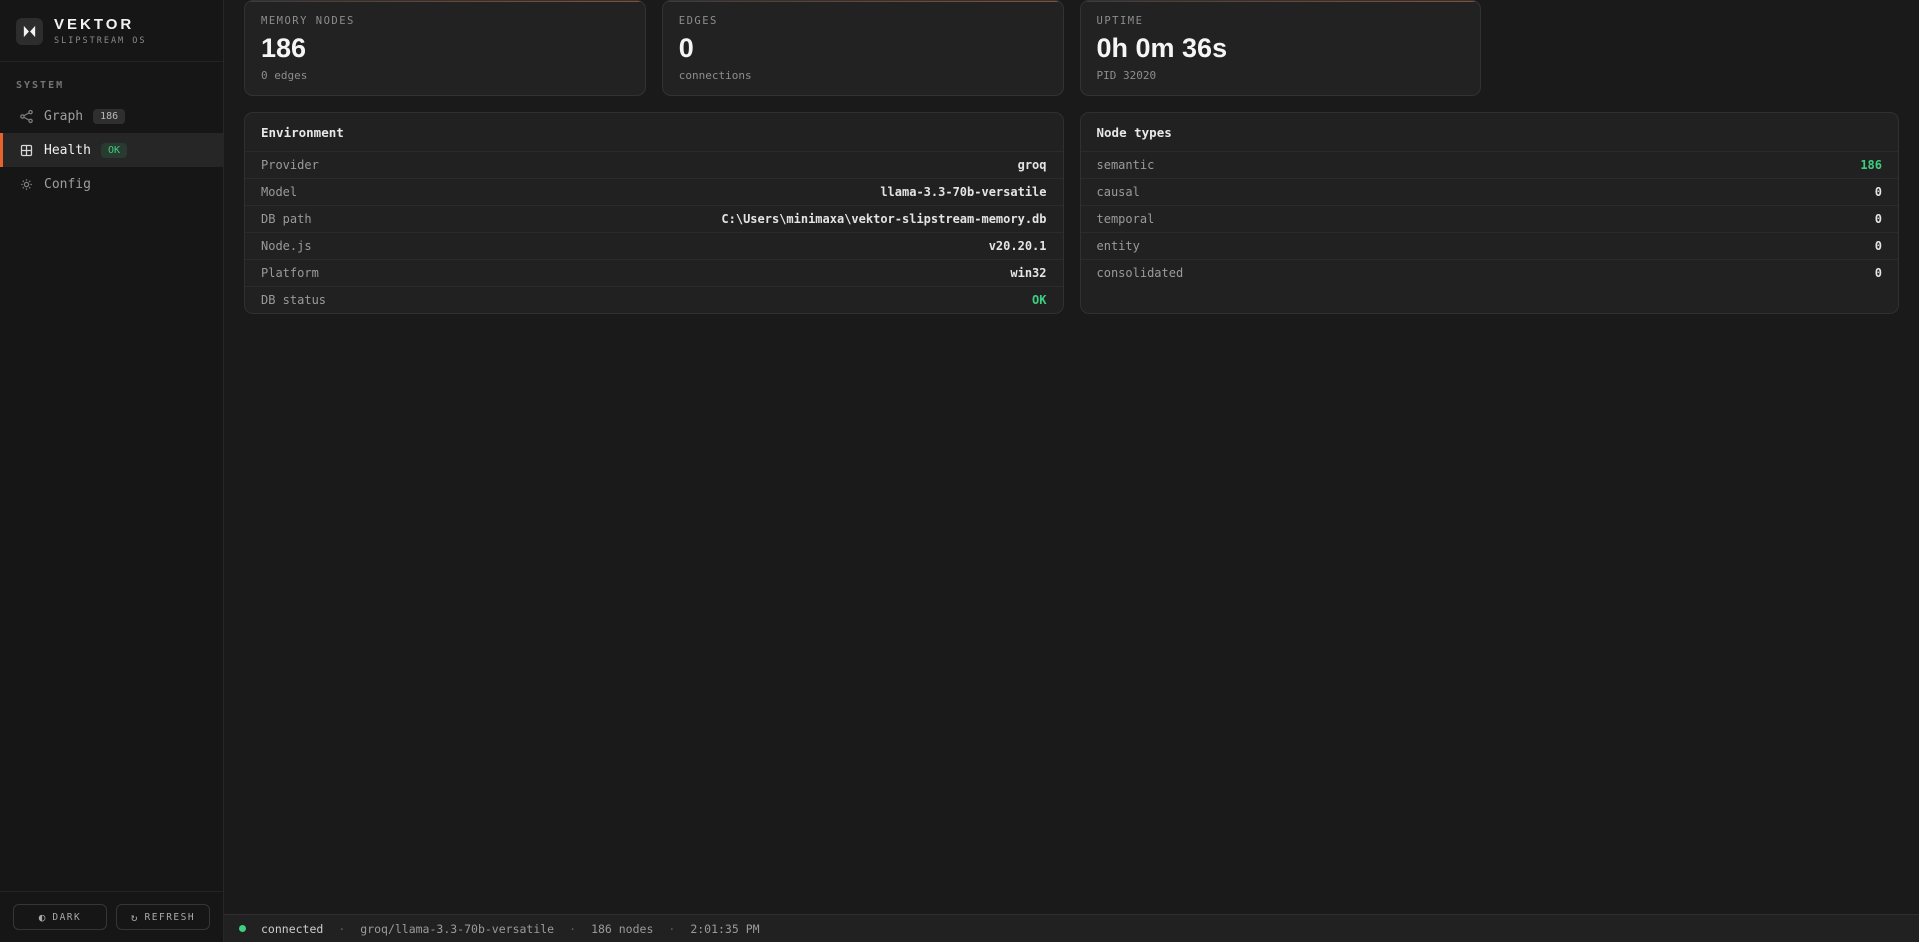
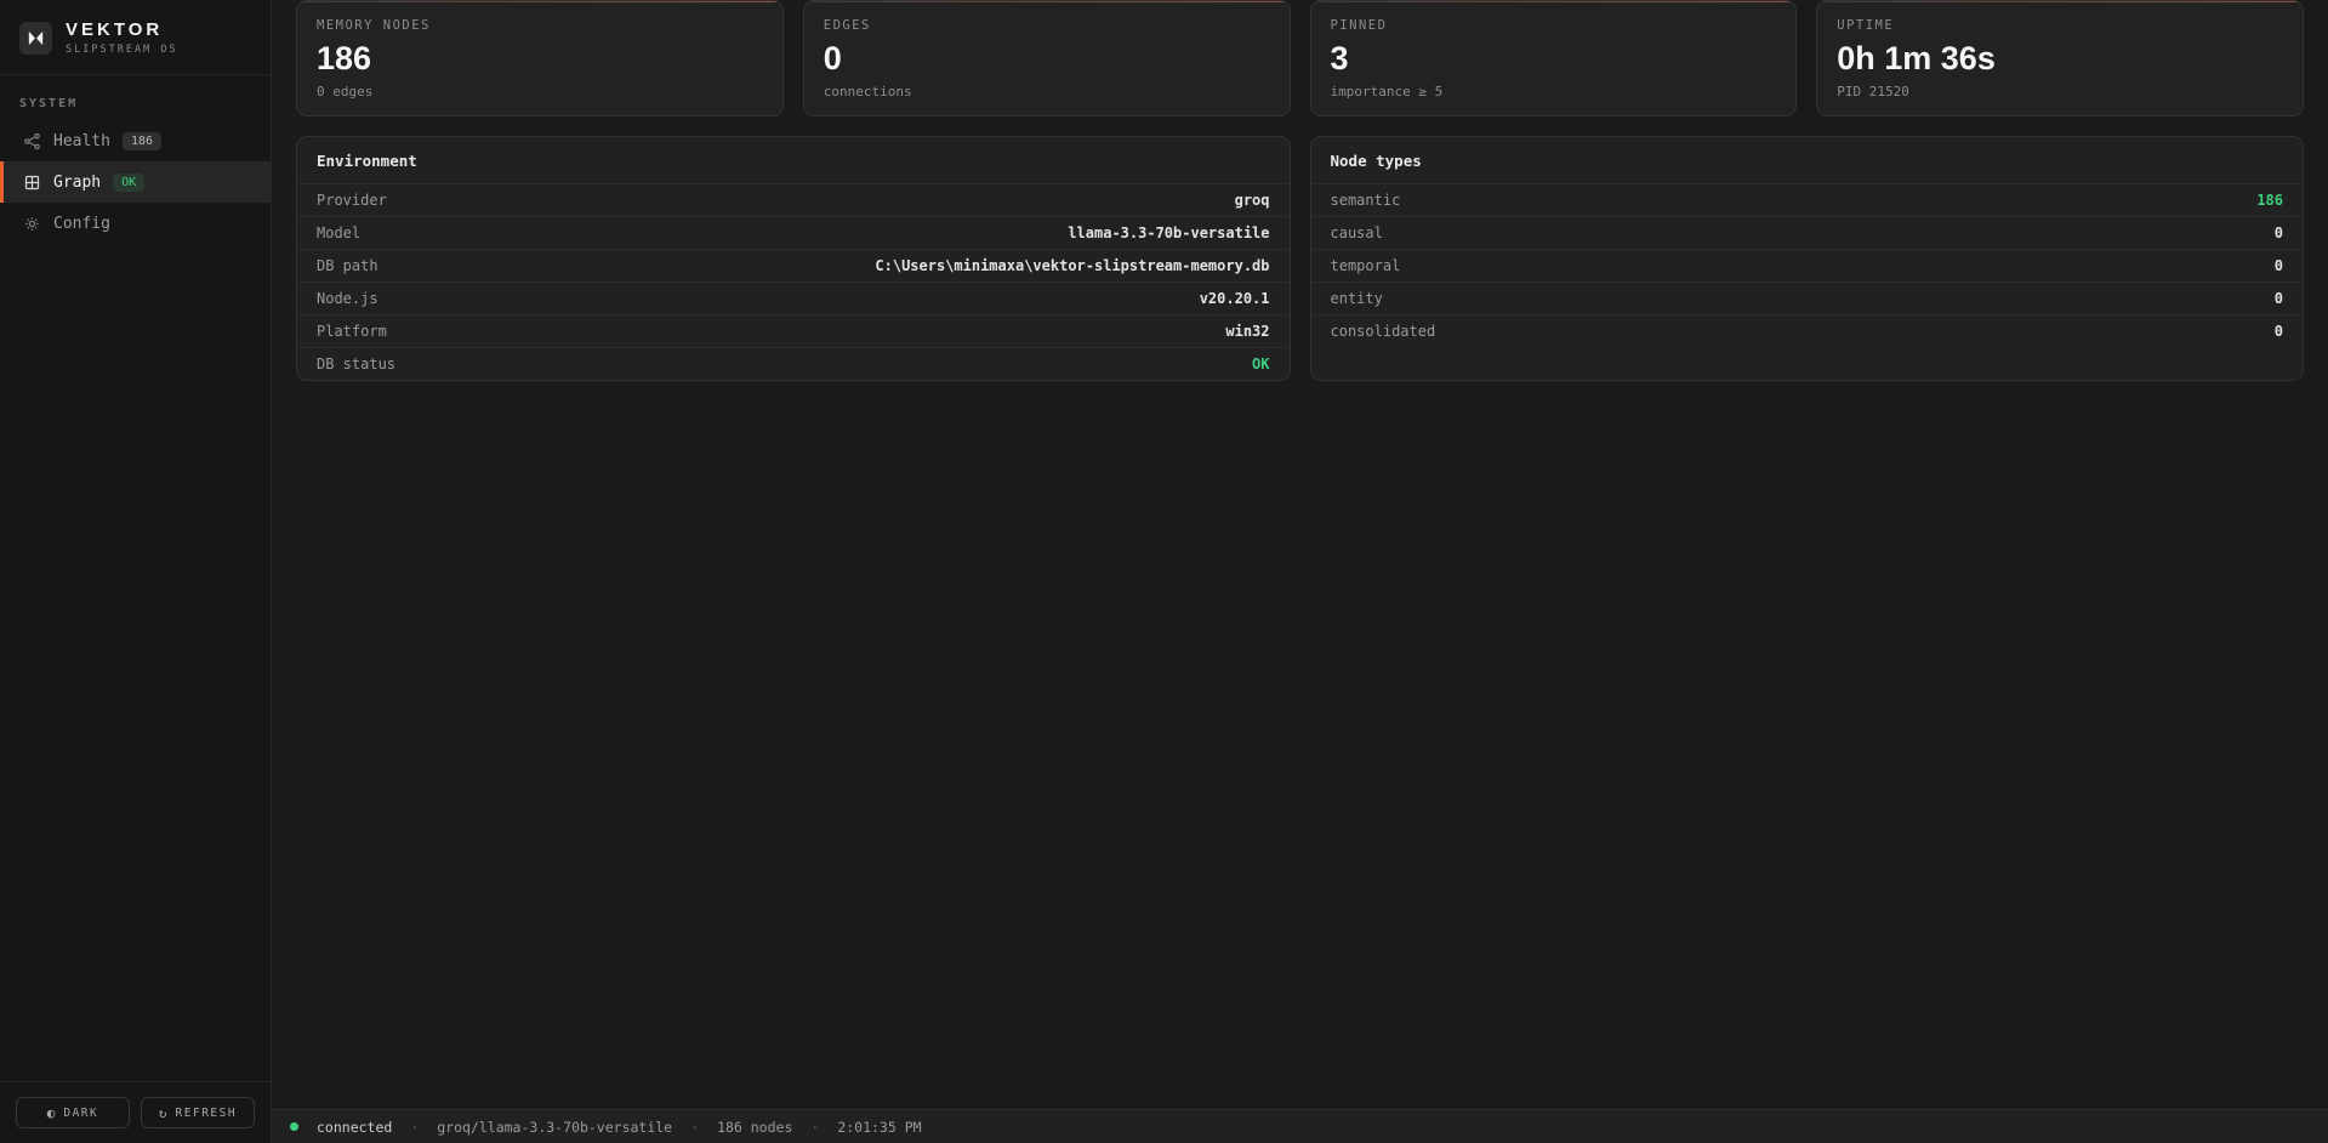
  VEKTOR
  SLIPSTREAM OS
  SYSTEM
- Graph
+ Health
  186
- Health
+ Graph
  OK
  Config
  ◐
  DARK
  ↻
  REFRESH
  MEMORY NODES
  186
  0 edges
  EDGES
  0
  connections
+ PINNED
+ 3
+ importance ≥ 5
  UPTIME
- 0h 0m 36s
+ 0h 1m 36s
- PID 32020
+ PID 21520
  Environment
  Provider
  groq
  Model
  llama-3.3-70b-versatile
  DB path
  C:\Users\minimaxa\vektor-slipstream-memory.db
  Node.js
  v20.20.1
  Platform
  win32
  DB status
  OK
  Node types
  semantic
  186
  causal
  0
  temporal
  0
  entity
  0
  consolidated
  0
  connected
  ·
  groq/llama-3.3-70b-versatile
  ·
  186 nodes
  ·
  2:01:35 PM
